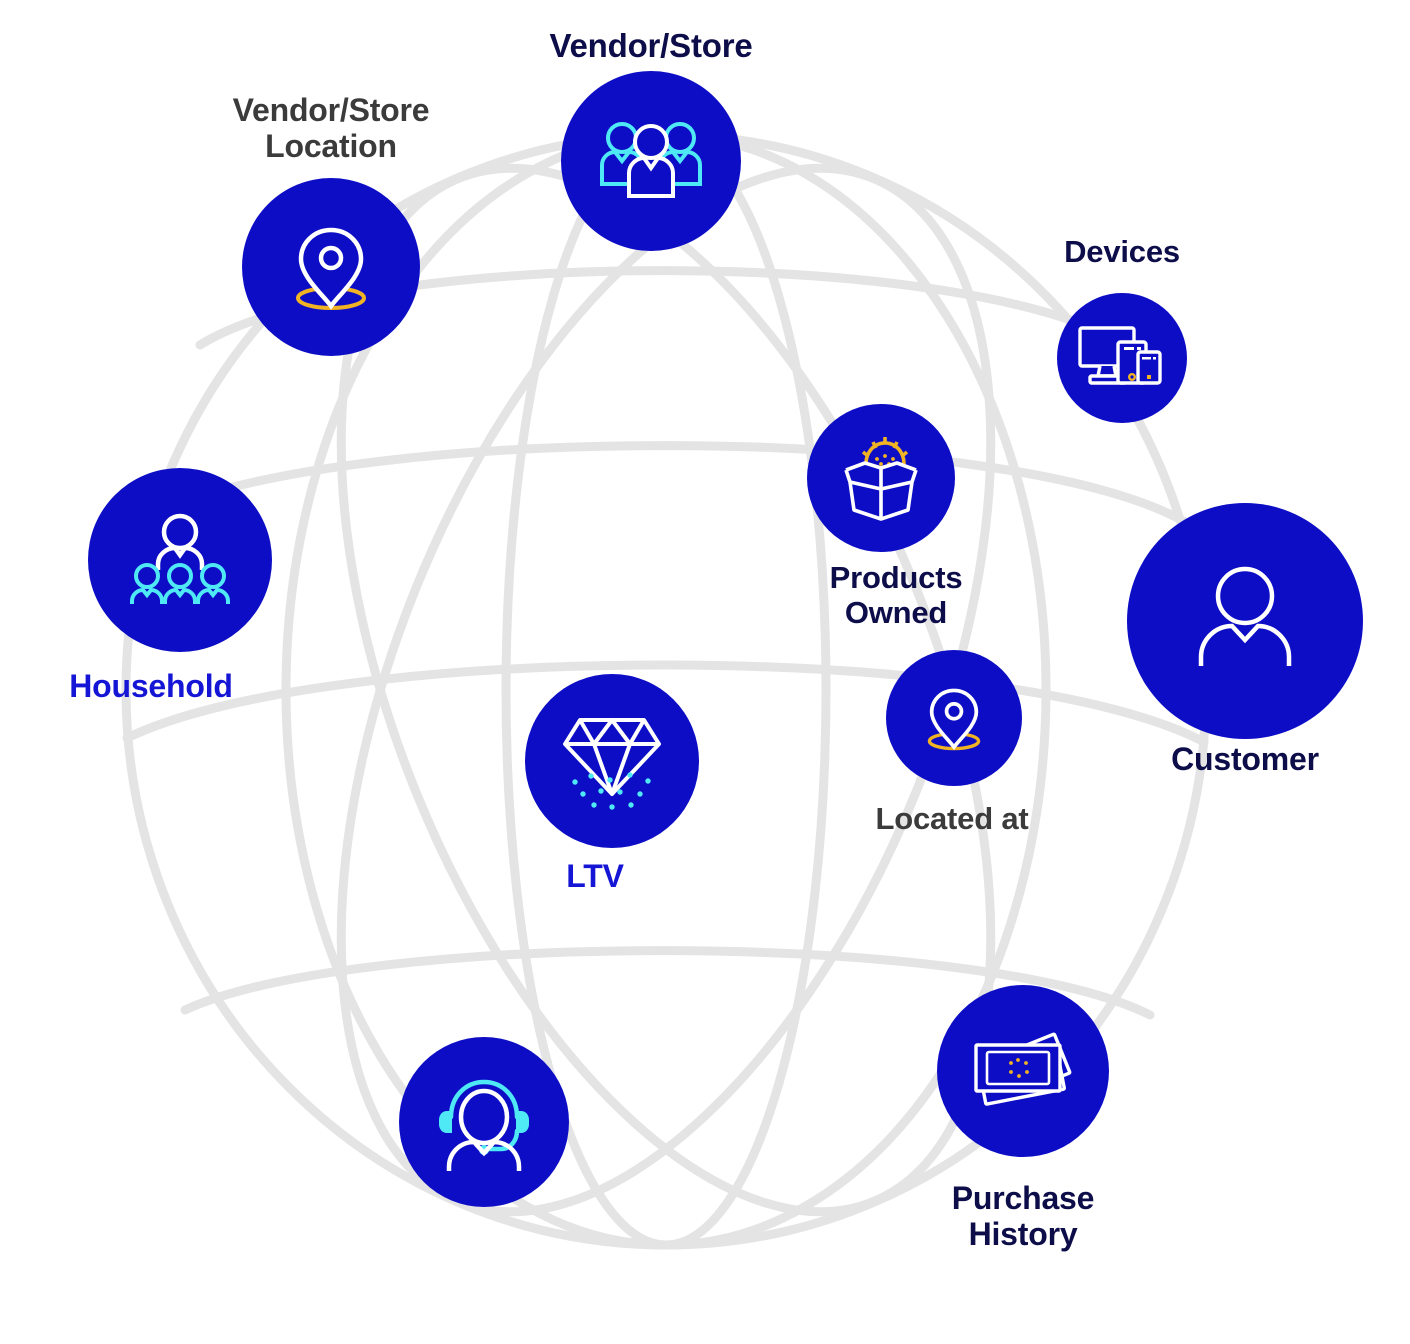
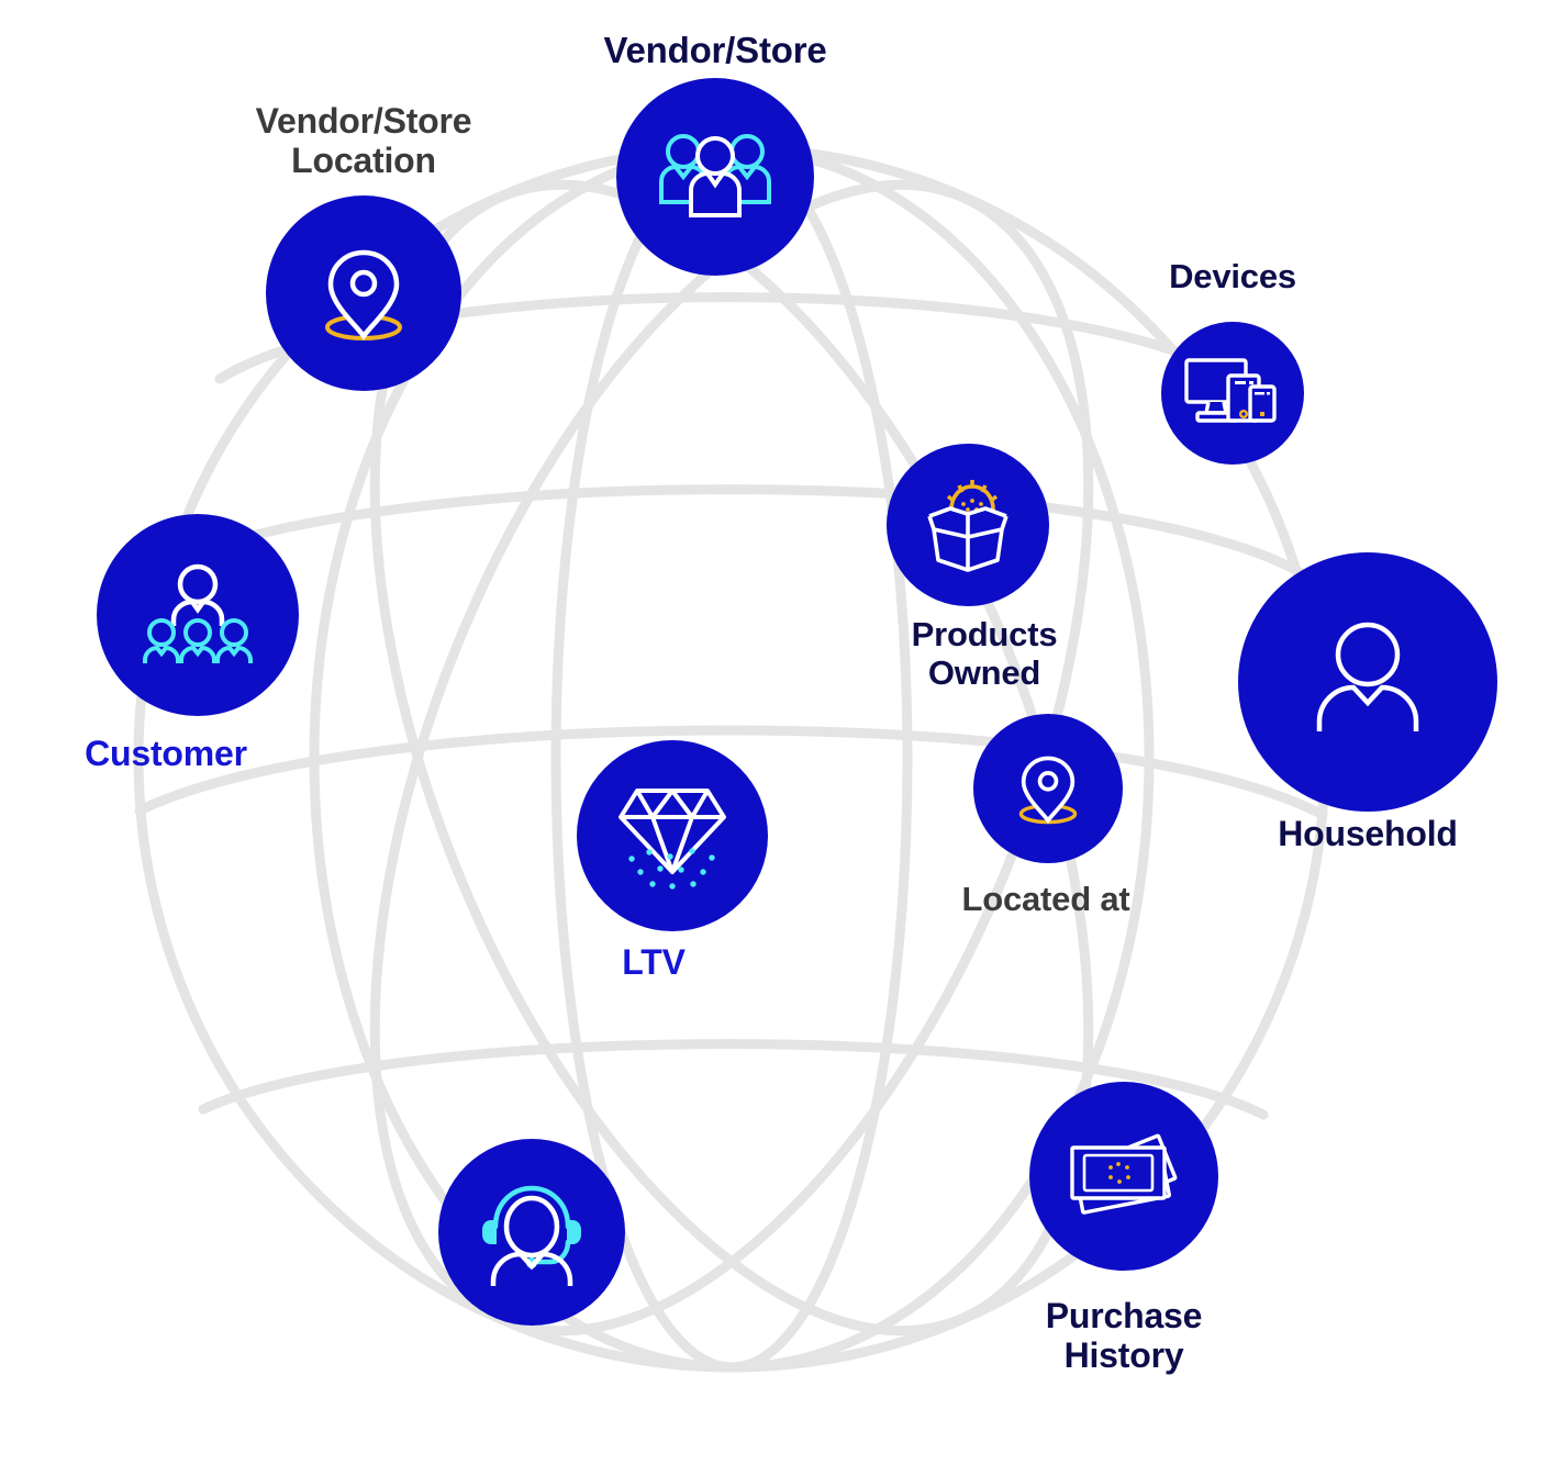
  Vendor/Store
  Vendor/Store
  Location
  Devices
- Household
+ Customer
  Products
  Owned
- Customer
+ Household
  Located at
  LTV
  Purchase
  History
